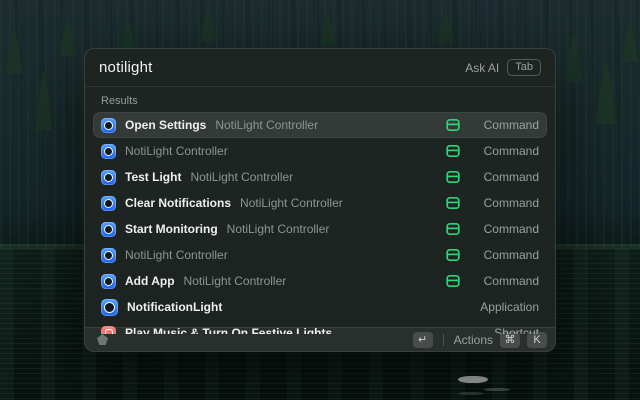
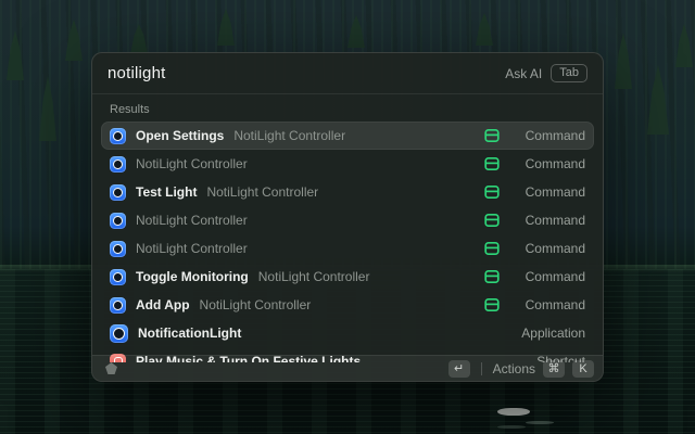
  notilight
  Ask AI
  Tab
  Results
  Open Settings
  NotiLight Controller
  Command
  NotiLight Controller
  Command
  Test Light
  NotiLight Controller
  Command
- Clear Notifications
  NotiLight Controller
  Command
- Start Monitoring
  NotiLight Controller
  Command
+ Toggle Monitoring
  NotiLight Controller
  Command
  Add App
  NotiLight Controller
  Command
  NotificationLight
  Application
  Play Music & Turn On Festive Lights
  Shortcut
  ↵
  Actions
  ⌘
  K
